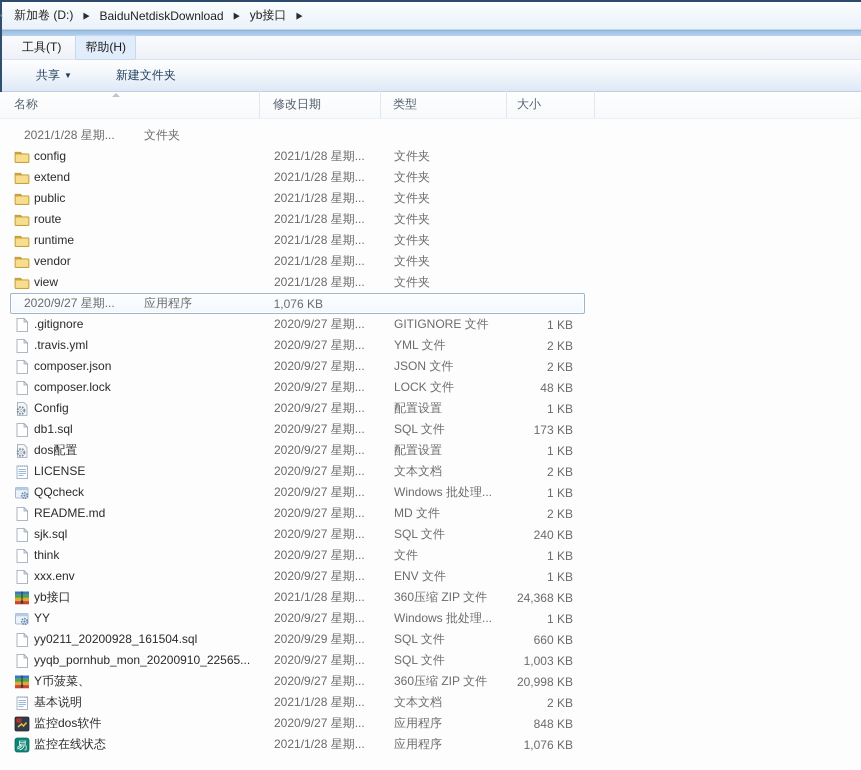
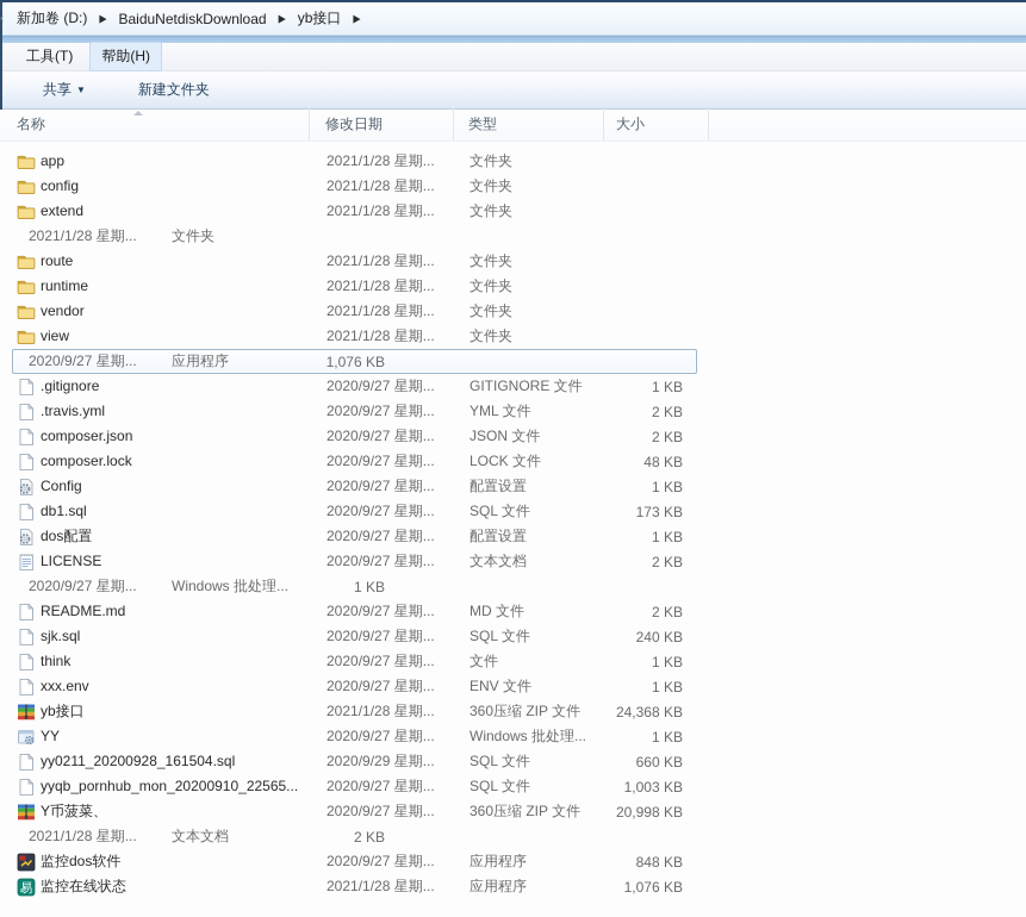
  ‹
  新加卷 (D:)
  ▶
  BaiduNetdiskDownload
  ▶
  yb接口
  ▶
  工具(T)
  帮助(H)
  共享
  ▼
  新建文件夹
  名称
  修改日期
  类型
  大小
+ app
  2021/1/28 星期...
  文件夹
  config
  2021/1/28 星期...
  文件夹
  extend
  2021/1/28 星期...
  文件夹
- public
  2021/1/28 星期...
  文件夹
  route
  2021/1/28 星期...
  文件夹
  runtime
  2021/1/28 星期...
  文件夹
  vendor
  2021/1/28 星期...
  文件夹
  view
  2021/1/28 星期...
  文件夹
  2020/9/27 星期...
  应用程序
  1,076 KB
  .gitignore
  2020/9/27 星期...
  GITIGNORE 文件
  1 KB
  .travis.yml
  2020/9/27 星期...
  YML 文件
  2 KB
  composer.json
  2020/9/27 星期...
  JSON 文件
  2 KB
  composer.lock
  2020/9/27 星期...
  LOCK 文件
  48 KB
  Config
  2020/9/27 星期...
  配置设置
  1 KB
  db1.sql
  2020/9/27 星期...
  SQL 文件
  173 KB
  dos配置
  2020/9/27 星期...
  配置设置
  1 KB
  LICENSE
  2020/9/27 星期...
  文本文档
  2 KB
- QQcheck
  2020/9/27 星期...
  Windows 批处理...
  1 KB
  README.md
  2020/9/27 星期...
  MD 文件
  2 KB
  sjk.sql
  2020/9/27 星期...
  SQL 文件
  240 KB
  think
  2020/9/27 星期...
  文件
  1 KB
  xxx.env
  2020/9/27 星期...
  ENV 文件
  1 KB
  yb接口
  2021/1/28 星期...
  360压缩 ZIP 文件
  24,368 KB
  YY
  2020/9/27 星期...
  Windows 批处理...
  1 KB
  yy0211_20200928_161504.sql
  2020/9/29 星期...
  SQL 文件
  660 KB
  yyqb_pornhub_mon_20200910_22565...
  2020/9/27 星期...
  SQL 文件
  1,003 KB
  Y币菠菜、
  2020/9/27 星期...
  360压缩 ZIP 文件
  20,998 KB
- 基本说明
  2021/1/28 星期...
  文本文档
  2 KB
  监控dos软件
  2020/9/27 星期...
  应用程序
  848 KB
  监控在线状态
  2021/1/28 星期...
  应用程序
  1,076 KB
